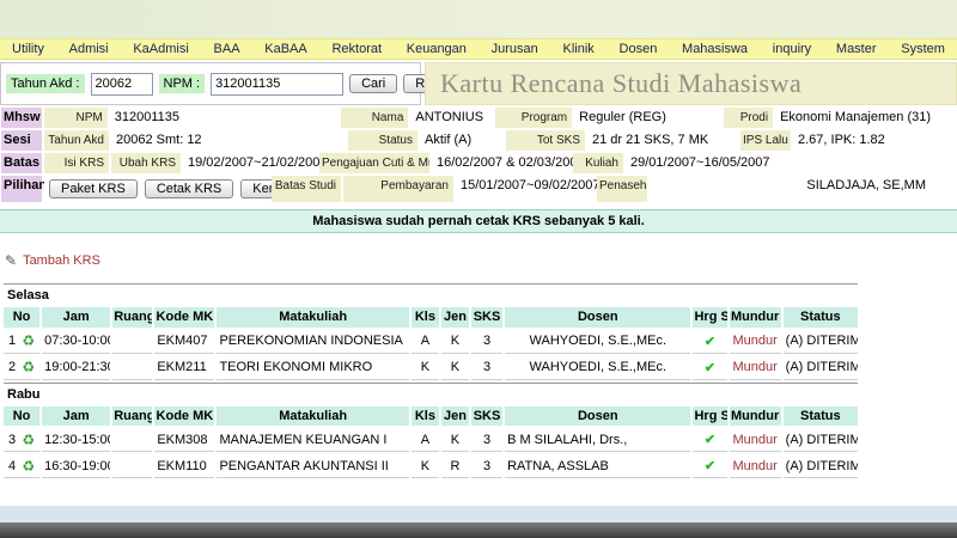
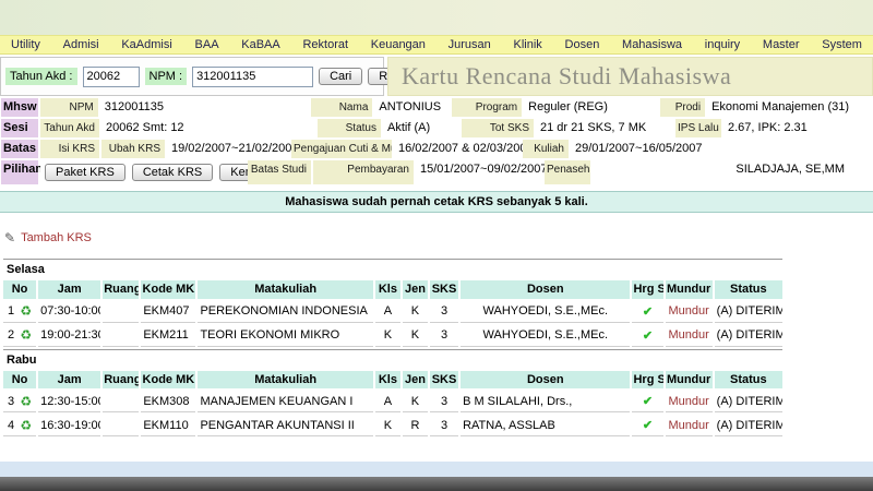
  Utility
  Admisi
  KaAdmisi
  BAA
  KaBAA
  Rektorat
  Keuangan
  Jurusan
  Klinik
  Dosen
  Mahasiswa
  inquiry
  Master
  System
  Tahun Akd :
  20062
  NPM :
  312001135
  Cari
  Kartu Rencana Studi Mahasiswa
  Mhsw
  NPM
  312001135
  Nama
  ANTONIUS
  Program
  Reguler (REG)
  Prodi
  Ekonomi Manajemen (31)
  Sesi
  Tahun Akd
  20062 Smt: 12
  Status
  Aktif (A)
  Tot SKS
  21 dr 21 SKS, 7 MK
  IPS Lalu
- 2.67, IPK: 1.82
+ 2.67, IPK: 2.31
  Batas
  Isi KRS
  Ubah KRS
  19/02/2007~21/02/200
  Pengajuan Cuti & M
  16/02/2007 & 02/03/20
  Kuliah
  29/01/2007~16/05/2007
  Pilihan
  Paket KRS
  Cetak KRS
  Batas Studi
  Pembayaran
  15/01/2007~09/02/200
  Penaseh
  SILADJAJA, SE,MM
  Mahasiswa sudah pernah cetak KRS sebanyak 5 kali.
  ✎
  Tambah KRS
  Selasa
  No	Jam	Ruang	Kode MK	Matakuliah	Kls	Jen	SKS	Dosen	Hrg S	Mundur	Status
  1 ♻	07:30-10:0		EKM407	PEREKONOMIAN INDONESIA	A	K	3	WAHYOEDI, S.E.,MEc.	✔	Mundur	(A) DITERIM
  2 ♻	19:00-21:3		EKM211	TEORI EKONOMI MIKRO	K	K	3	WAHYOEDI, S.E.,MEc.	✔	Mundur	(A) DITERIM
  Rabu
  No	Jam	Ruang	Kode MK	Matakuliah	Kls	Jen	SKS	Dosen	Hrg S	Mundur	Status
  3 ♻	12:30-15:0		EKM308	MANAJEMEN KEUANGAN I	A	K	3	B M SILALAHI, Drs.,	✔	Mundur	(A) DITERIM
  4 ♻	16:30-19:0		EKM110	PENGANTAR AKUNTANSI II	K	R	3	RATNA, ASSLAB	✔	Mundur	(A) DITERIM
